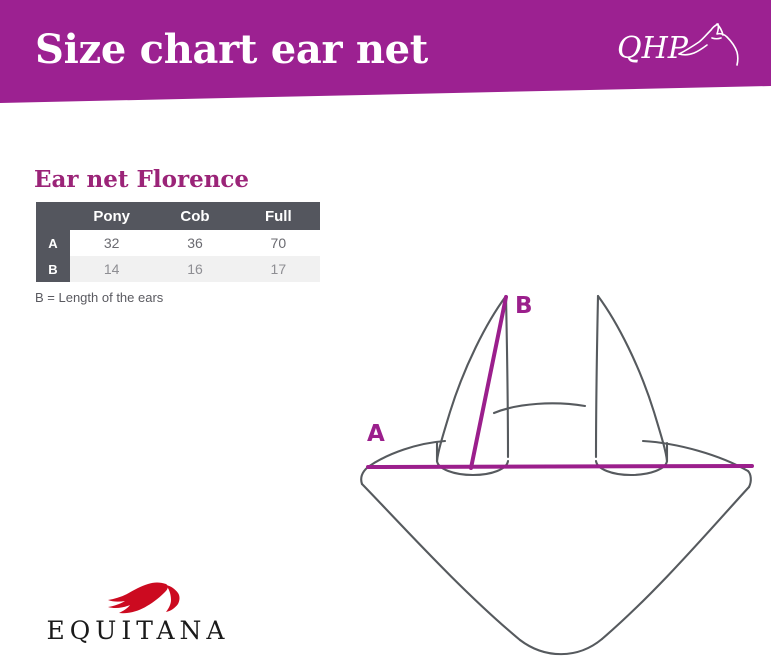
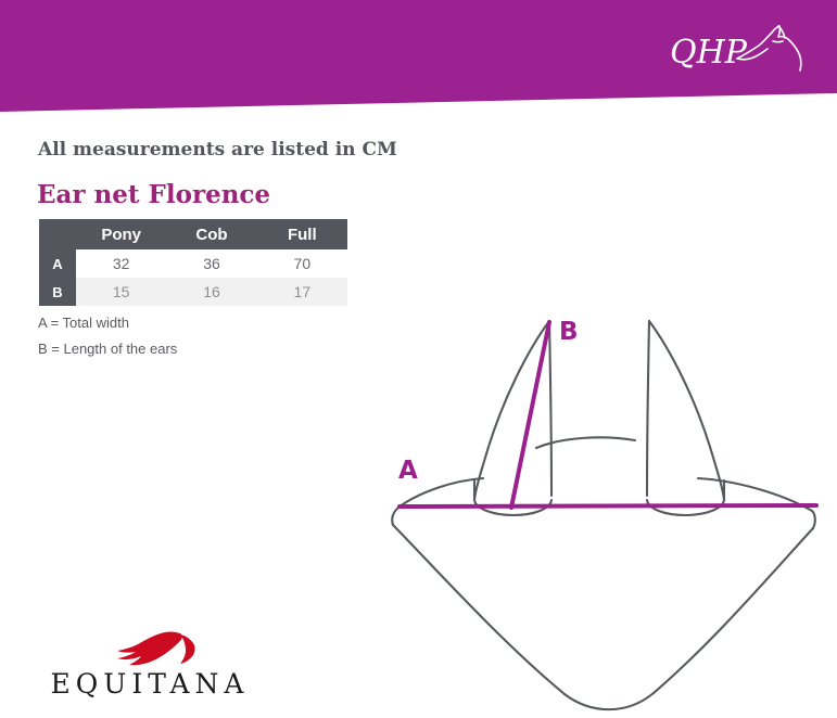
- Size chart ear net
  QHP
+ All measurements are listed in CM
  Ear net Florence
  	Pony	Cob	Full
  A	32	36	70
- B	14	16	17
+ B	15	16	17
+ A = Total width
  B = Length of the ears
  A
  B
  EQUITANA
